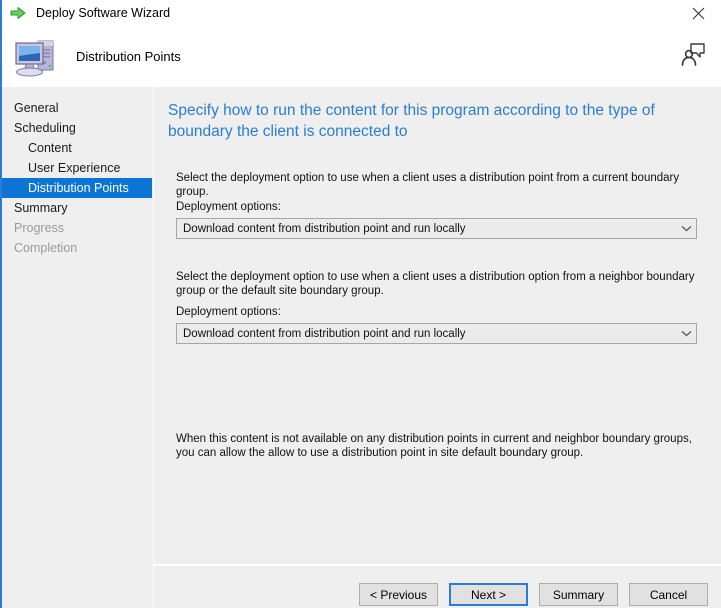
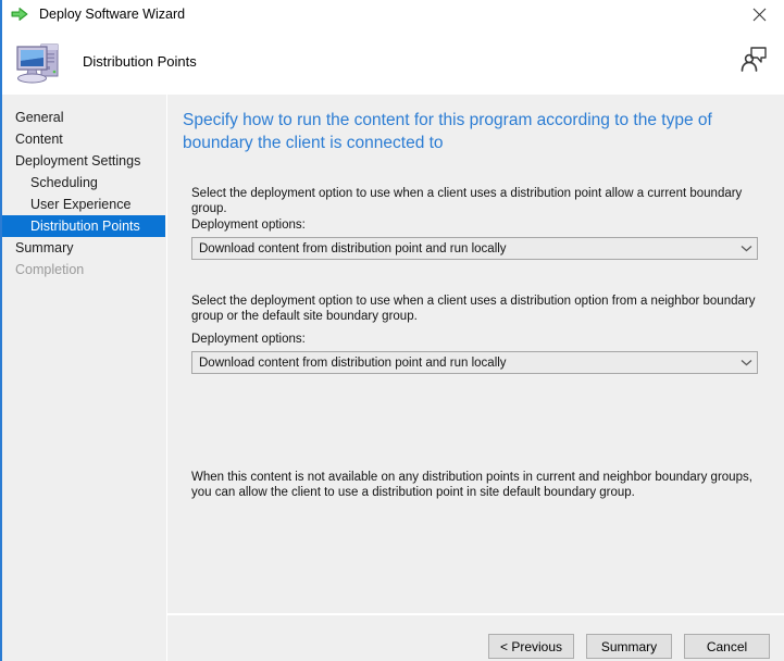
  Deploy Software Wizard
  Distribution Points
  General
- Scheduling
+ Content
+ Deployment Settings
- Content
+ Scheduling
  User Experience
  Distribution Points
  Summary
- Progress
  Completion
  Specify how to run the content for this program according to the type of boundary the client is connected to
- Select the deployment option to use when a client uses a distribution point from a current boundary group.
+ Select the deployment option to use when a client uses a distribution point allow a current boundary group.
  Deployment options:
  Download content from distribution point and run locally
  Select the deployment option to use when a client uses a distribution option from a neighbor boundary group or the default site boundary group.
  Deployment options:
  Download content from distribution point and run locally
- When this content is not available on any distribution points in current and neighbor boundary groups, you can allow the allow to use a distribution point in site default boundary group.
+ When this content is not available on any distribution points in current and neighbor boundary groups, you can allow the client to use a distribution point in site default boundary group.
  < Previous
- Next >
  Summary
  Cancel
